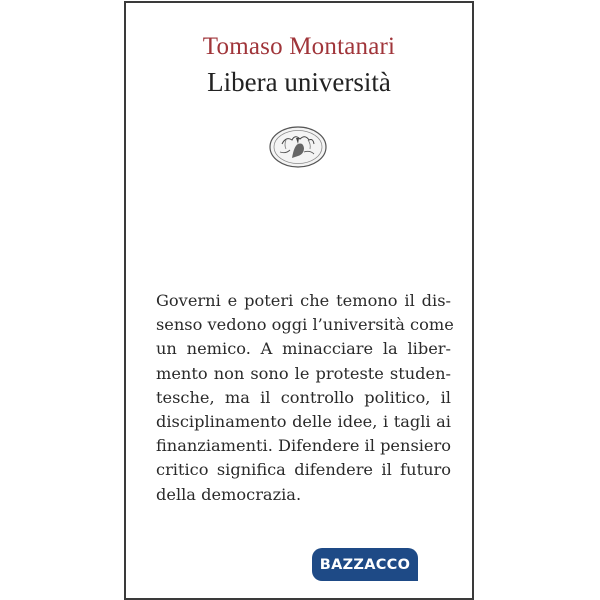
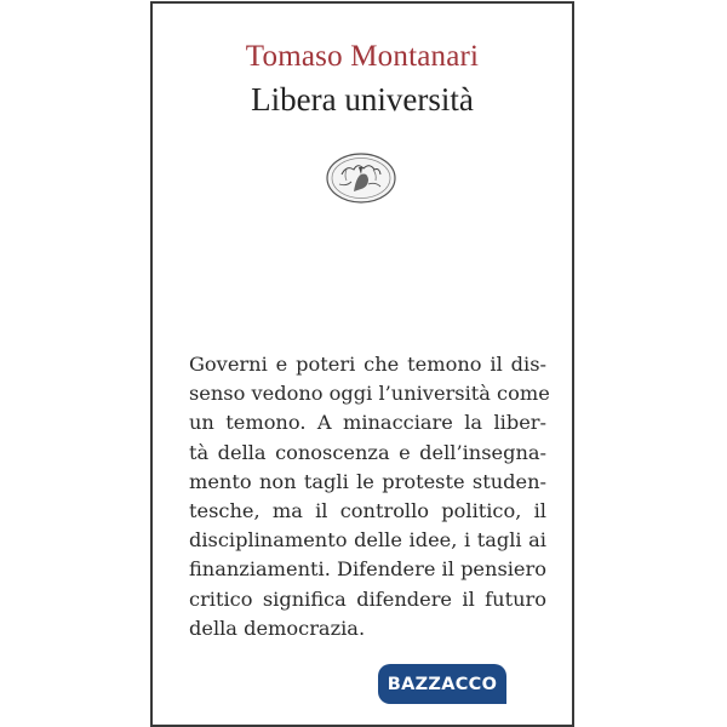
  Tomaso Montanari
  Libera università
  Governi e poteri che temono il dis-
  senso vedono oggi l’università come
- un nemico. A minacciare la liber-
+ un temono. A minacciare la liber-
+ tà della conoscenza e dell’insegna-
- mento non sono le proteste studen-
+ mento non tagli le proteste studen-
  tesche, ma il controllo politico, il
  disciplinamento delle idee, i tagli ai
  finanziamenti. Difendere il pensiero
  critico significa difendere il futuro
  della democrazia.
  BAZZACCO
